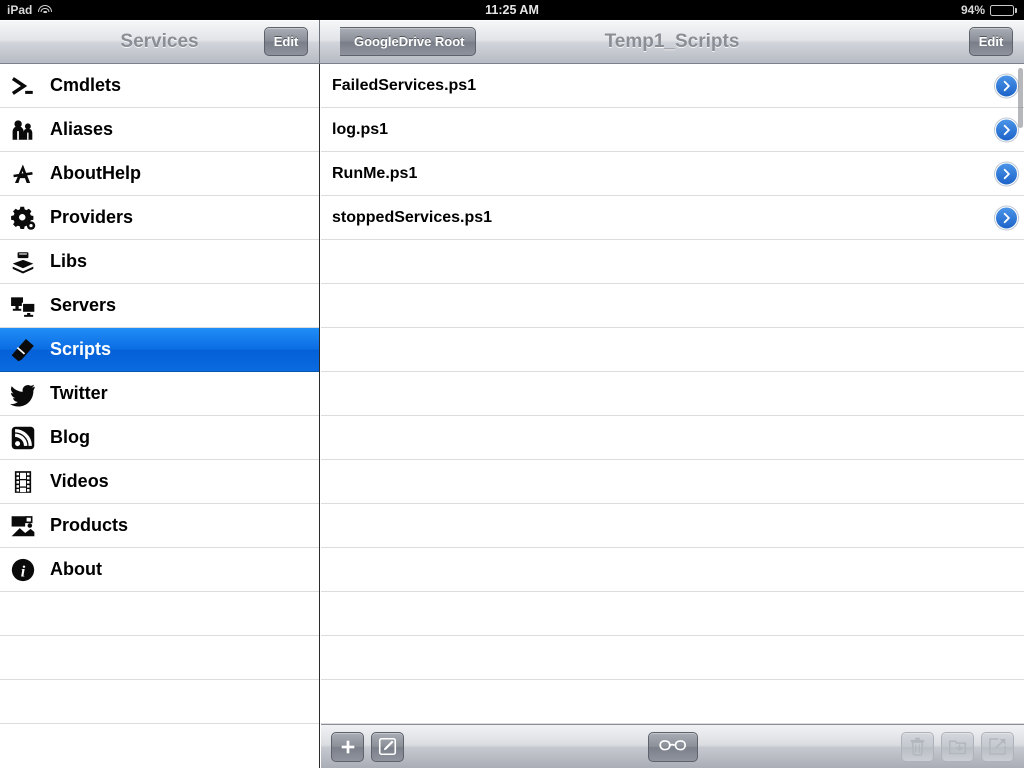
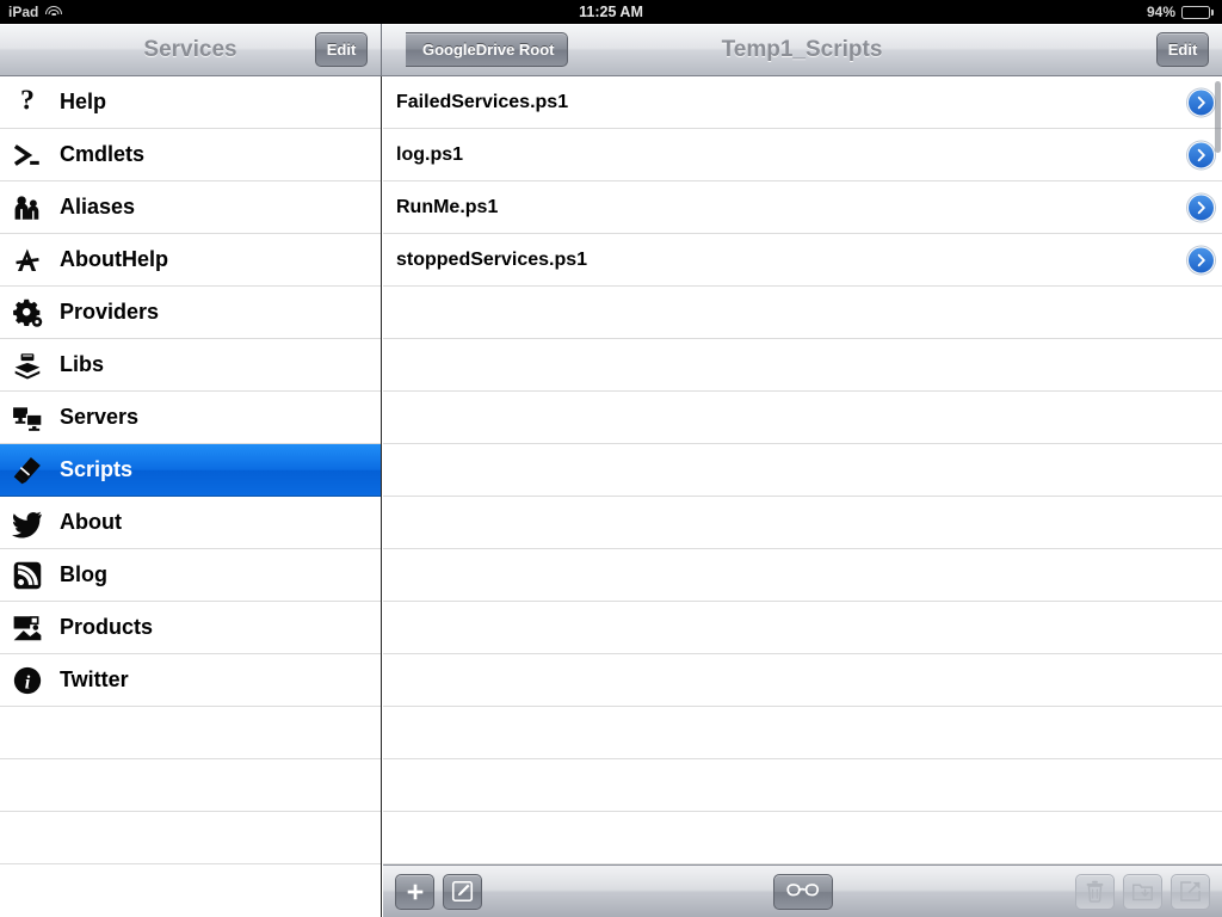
  iPad
  11:25 AM
  94%
  Services
  Edit
  GoogleDrive Root
  Temp1_Scripts
  Edit
+ ?
+ Help
  Cmdlets
  Aliases
  AboutHelp
  Providers
  Libs
  Servers
  Scripts
- Twitter
+ About
  Blog
- Videos
  Products
  i
- About
+ Twitter
  FailedServices.ps1
  log.ps1
  RunMe.ps1
  stoppedServices.ps1
